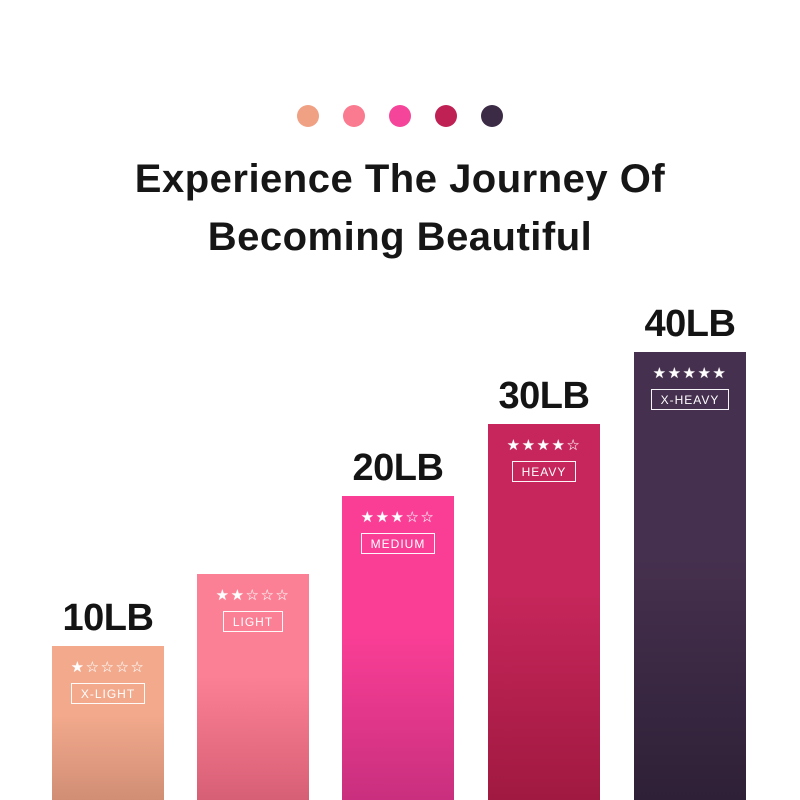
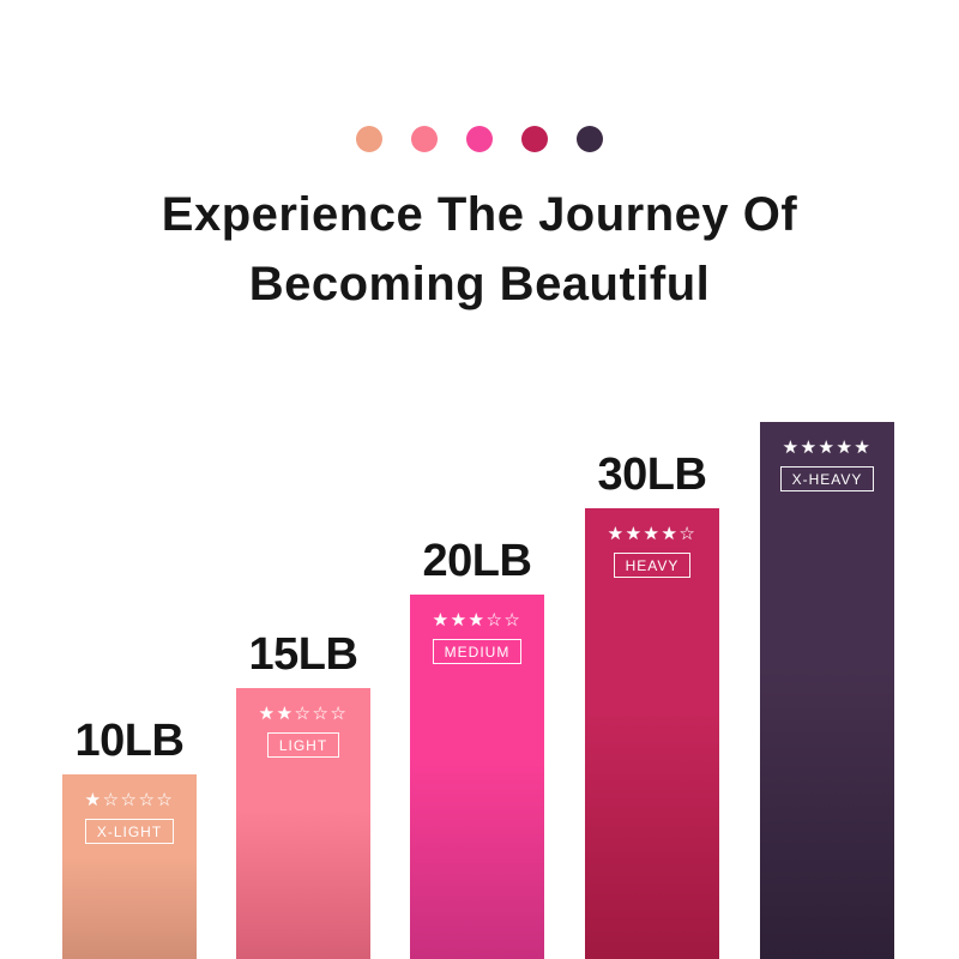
  Experience The Journey Of
  Becoming Beautiful
  10LB
  ★☆☆☆☆
  X-LIGHT
+ 15LB
  ★★☆☆☆
  LIGHT
  20LB
  ★★★☆☆
  MEDIUM
  30LB
  ★★★★☆
  HEAVY
- 40LB
  ★★★★★
  X-HEAVY
